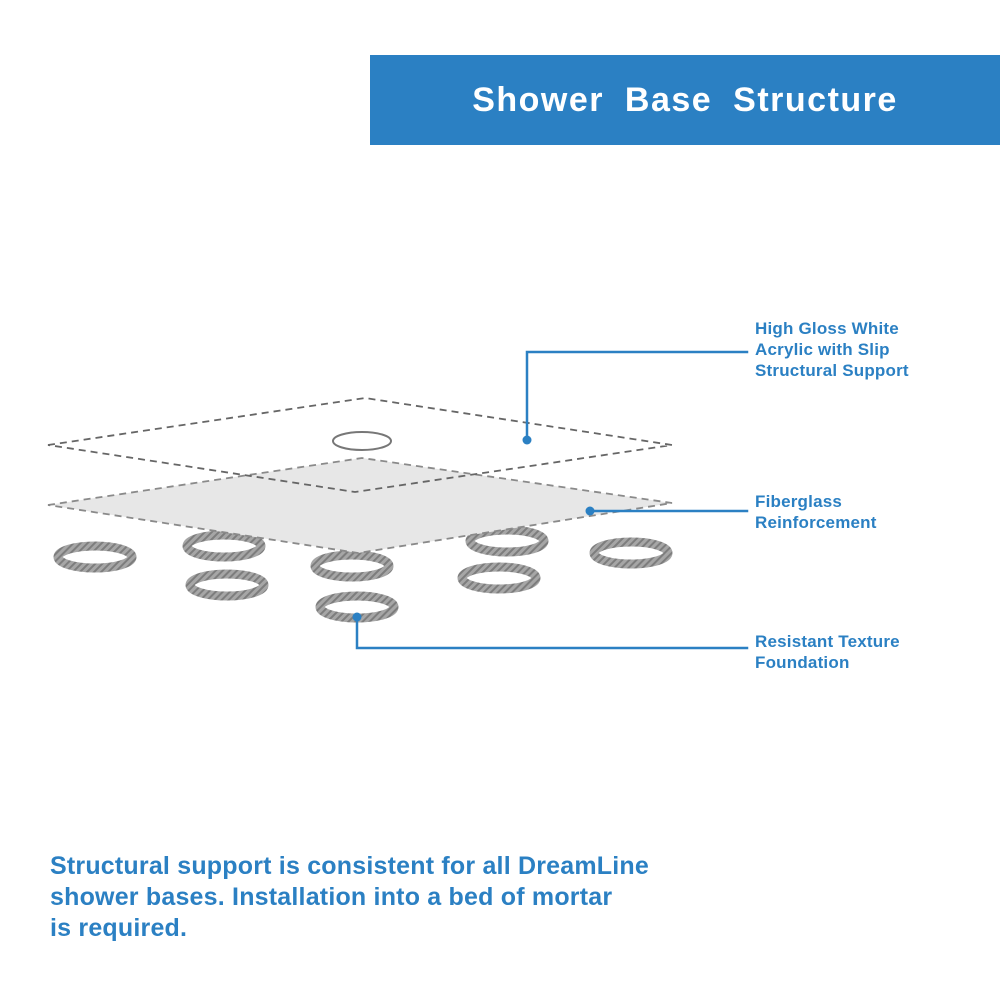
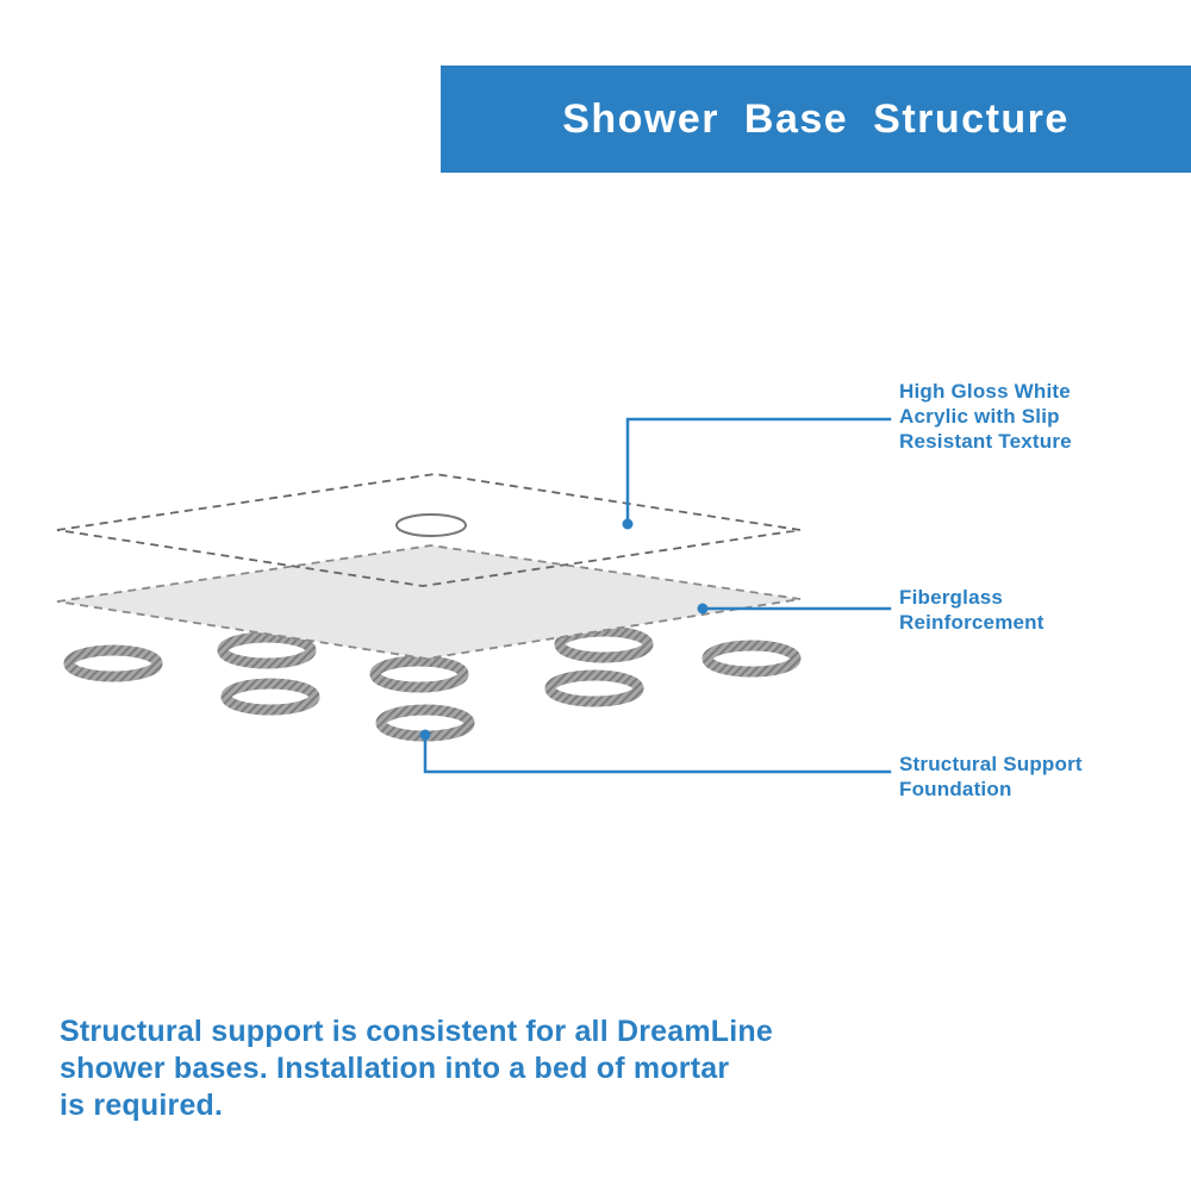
  Shower Base Structure
  High Gloss White
  Acrylic with Slip
- Structural Support
+ Resistant Texture
  Fiberglass
  Reinforcement
- Resistant Texture
+ Structural Support
  Foundation
  Structural support is consistent for all DreamLine
  shower bases. Installation into a bed of mortar
  is required.
